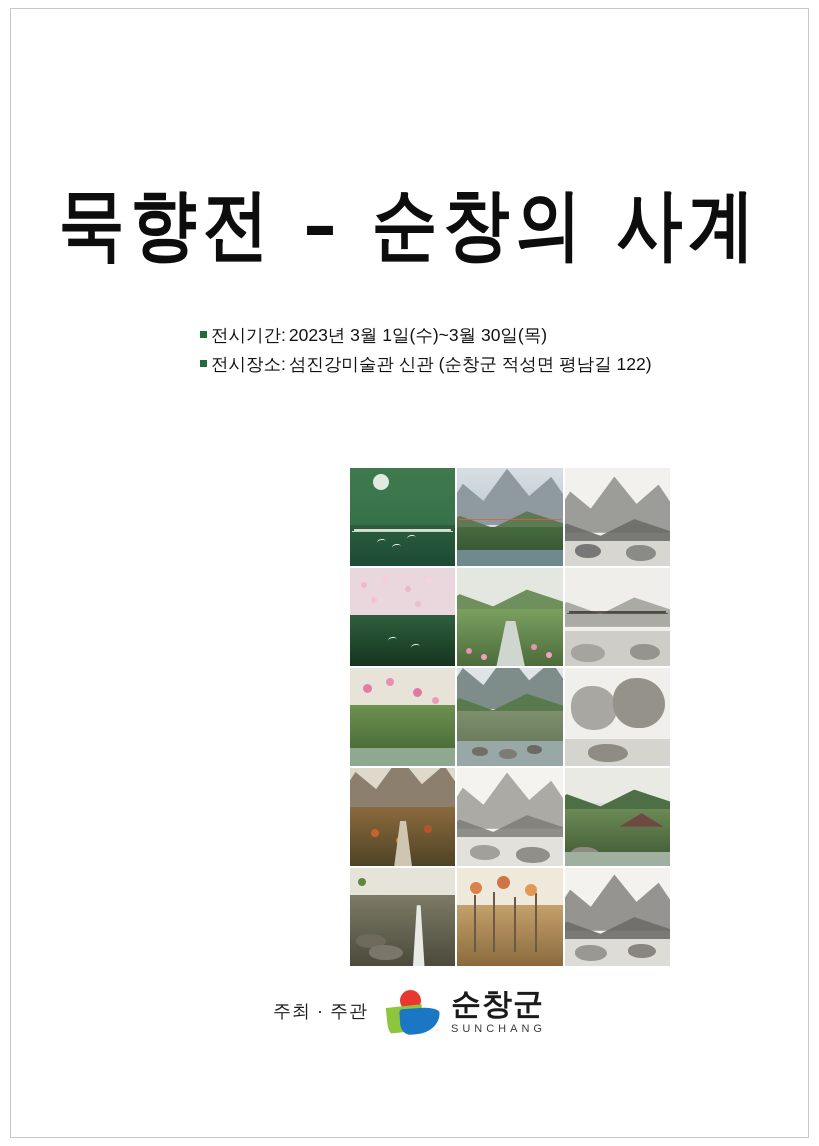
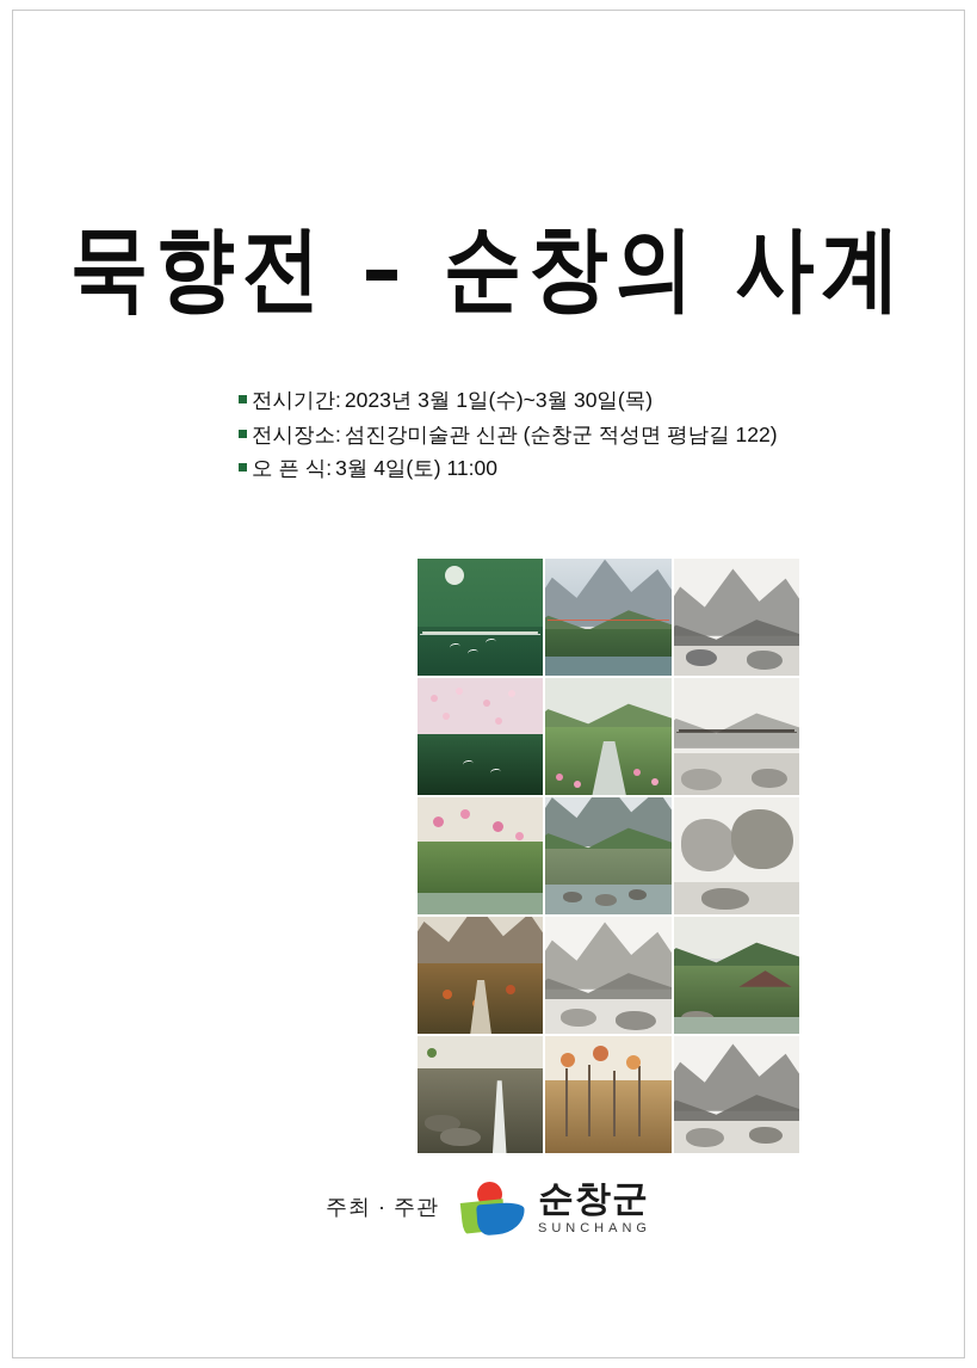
  묵향전 – 순창의 사계
  전시기간:
  2023년 3월 1일(수)~3월 30일(목)
  전시장소:
  섬진강미술관 신관 (순창군 적성면 평남길 122)
+ 오 픈 식:
+ 3월 4일(토) 11:00
  주최 · 주관
  순창군
  SUNCHANG
